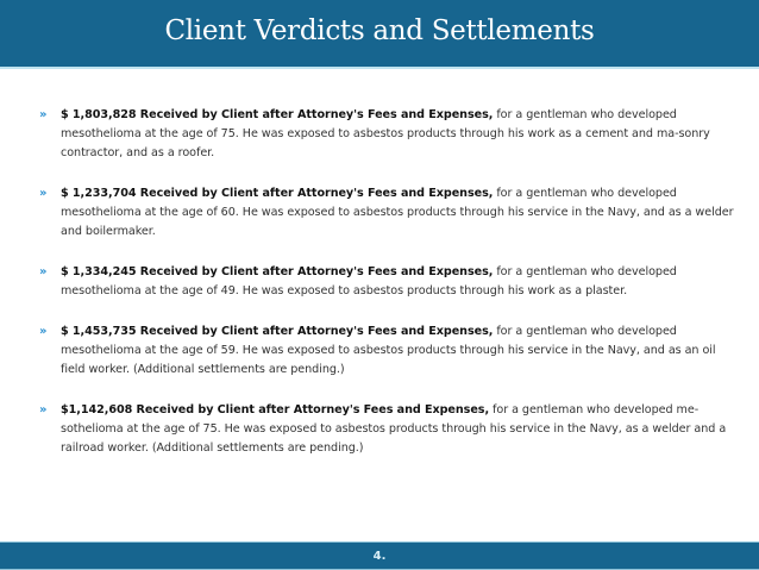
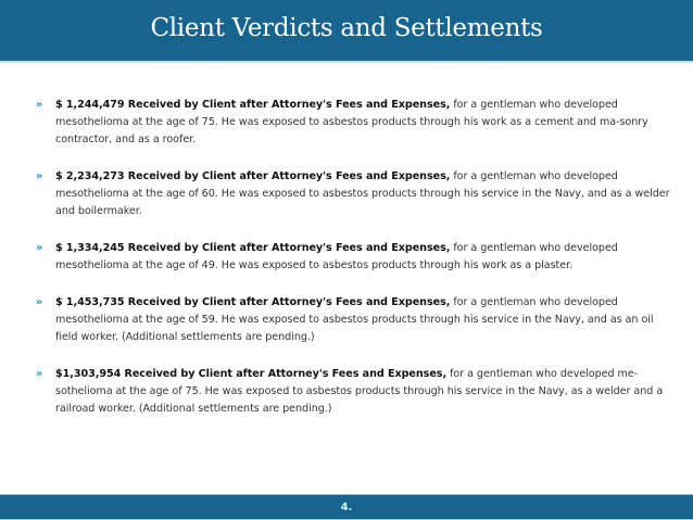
  Client Verdicts and Settlements
  »
- $ 1,803,828 Received by Client after Attorney's Fees and Expenses, for a gentleman who developed mesothelioma at the age of 75. He was exposed to asbestos products through his work as a cement and ma-sonry contractor, and as a roofer.
+ $ 1,244,479 Received by Client after Attorney's Fees and Expenses, for a gentleman who developed mesothelioma at the age of 75. He was exposed to asbestos products through his work as a cement and ma-sonry contractor, and as a roofer.
  »
- $ 1,233,704 Received by Client after Attorney's Fees and Expenses, for a gentleman who developed mesothelioma at the age of 60. He was exposed to asbestos products through his service in the Navy, and as a welder and boilermaker.
+ $ 2,234,273 Received by Client after Attorney's Fees and Expenses, for a gentleman who developed mesothelioma at the age of 60. He was exposed to asbestos products through his service in the Navy, and as a welder and boilermaker.
  »
  $ 1,334,245 Received by Client after Attorney's Fees and Expenses, for a gentleman who developed mesothelioma at the age of 49. He was exposed to asbestos products through his work as a plaster.
  »
  $ 1,453,735 Received by Client after Attorney's Fees and Expenses, for a gentleman who developed mesothelioma at the age of 59. He was exposed to asbestos products through his service in the Navy, and as an oil field worker. (Additional settlements are pending.)
  »
- $1,142,608 Received by Client after Attorney's Fees and Expenses, for a gentleman who developed me-sothelioma at the age of 75. He was exposed to asbestos products through his service in the Navy, as a welder and a railroad worker. (Additional settlements are pending.)
+ $1,303,954 Received by Client after Attorney's Fees and Expenses, for a gentleman who developed me-sothelioma at the age of 75. He was exposed to asbestos products through his service in the Navy, as a welder and a railroad worker. (Additional settlements are pending.)
  4.
